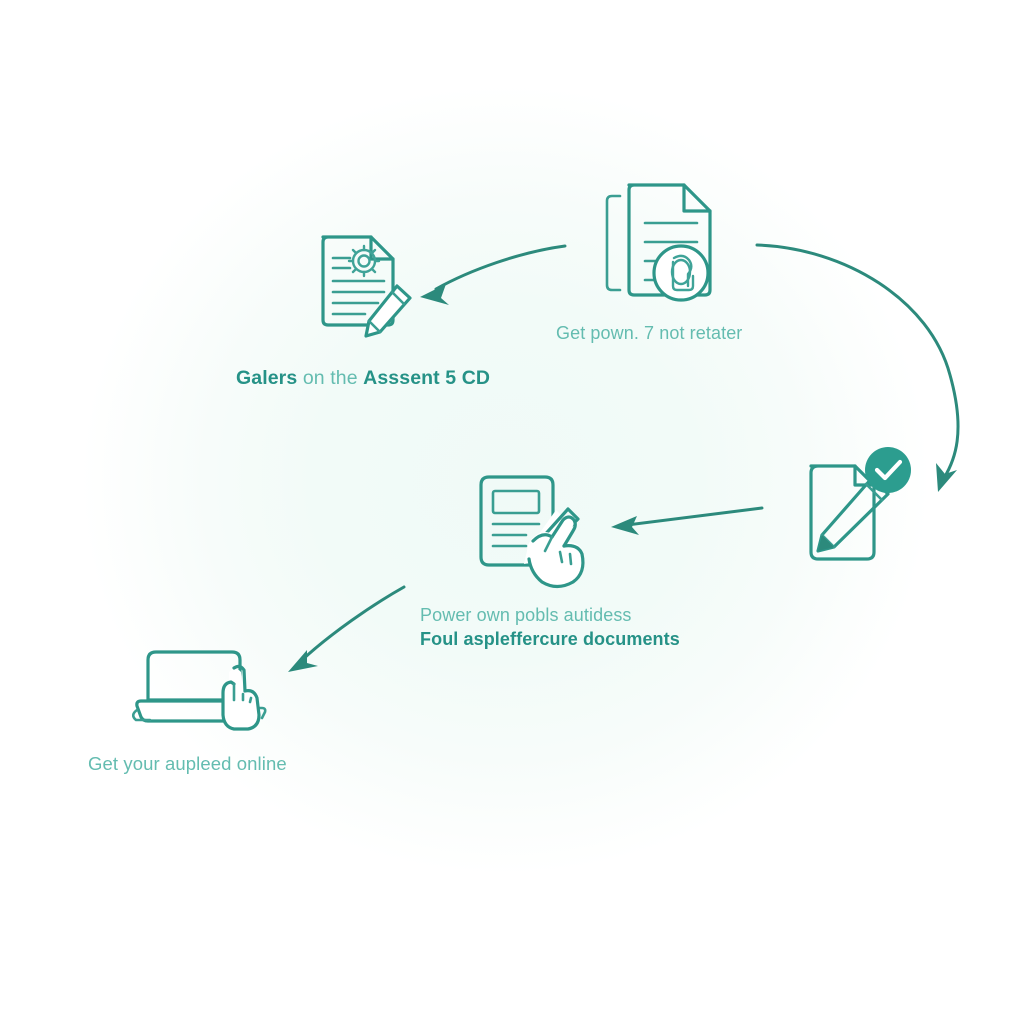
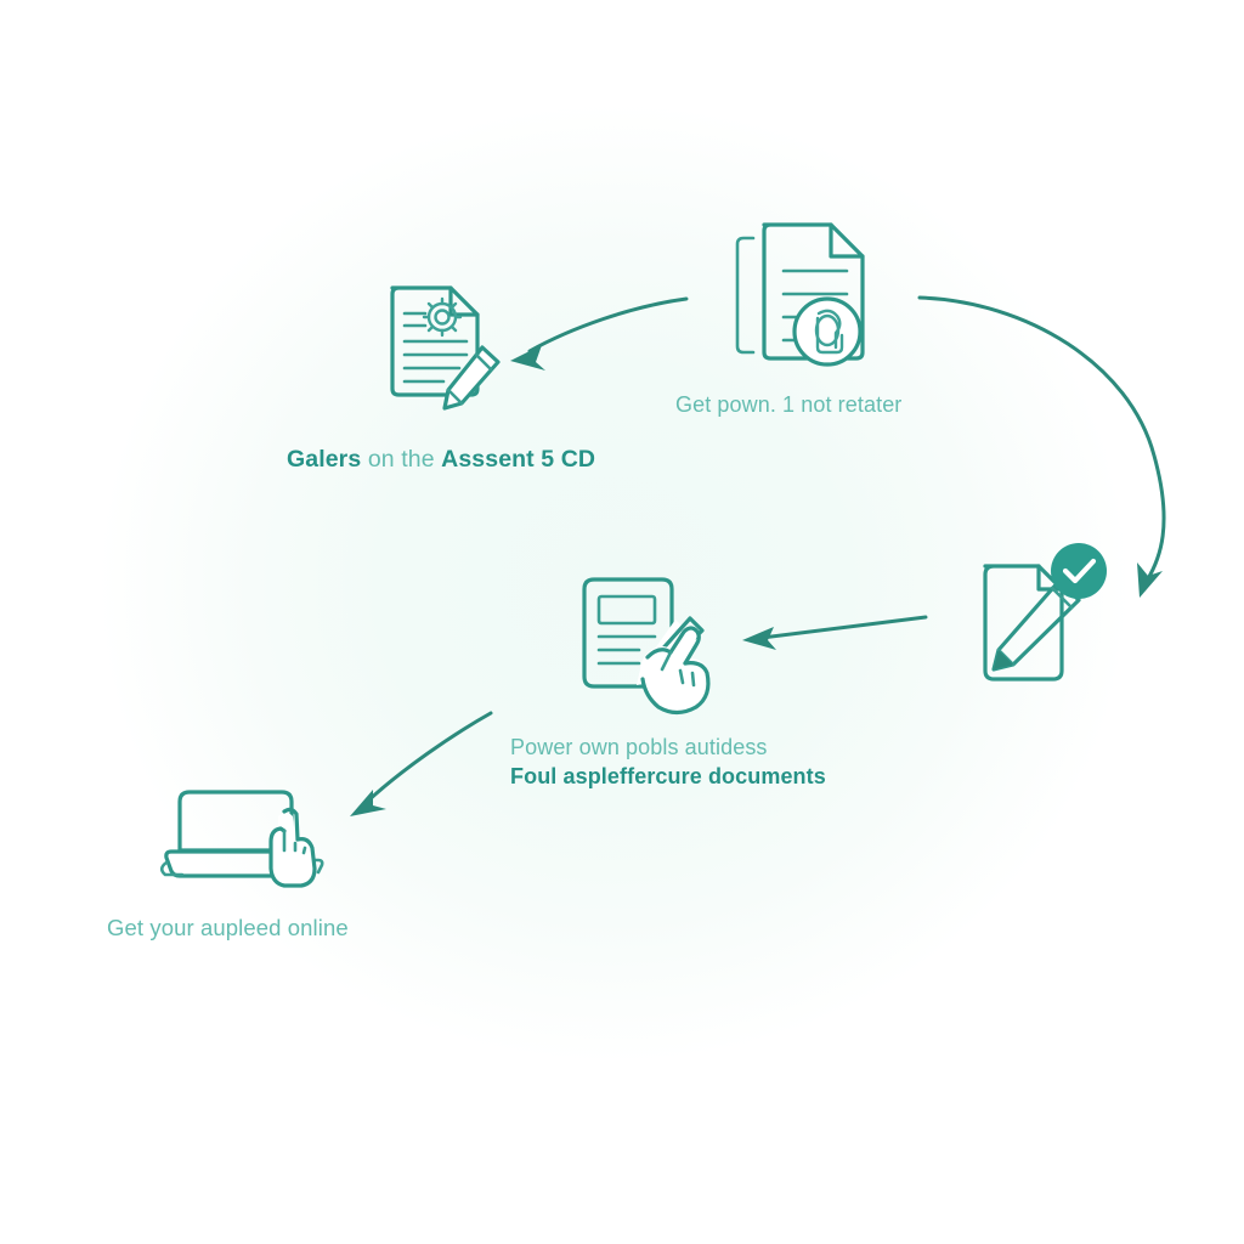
- Get pown. 7 not retater
+ Get pown. 1 not retater
  Galers on the Asssent 5 CD
  Power own pobls autidess
  Foul aspleffercure documents
  Get your aupleed online
